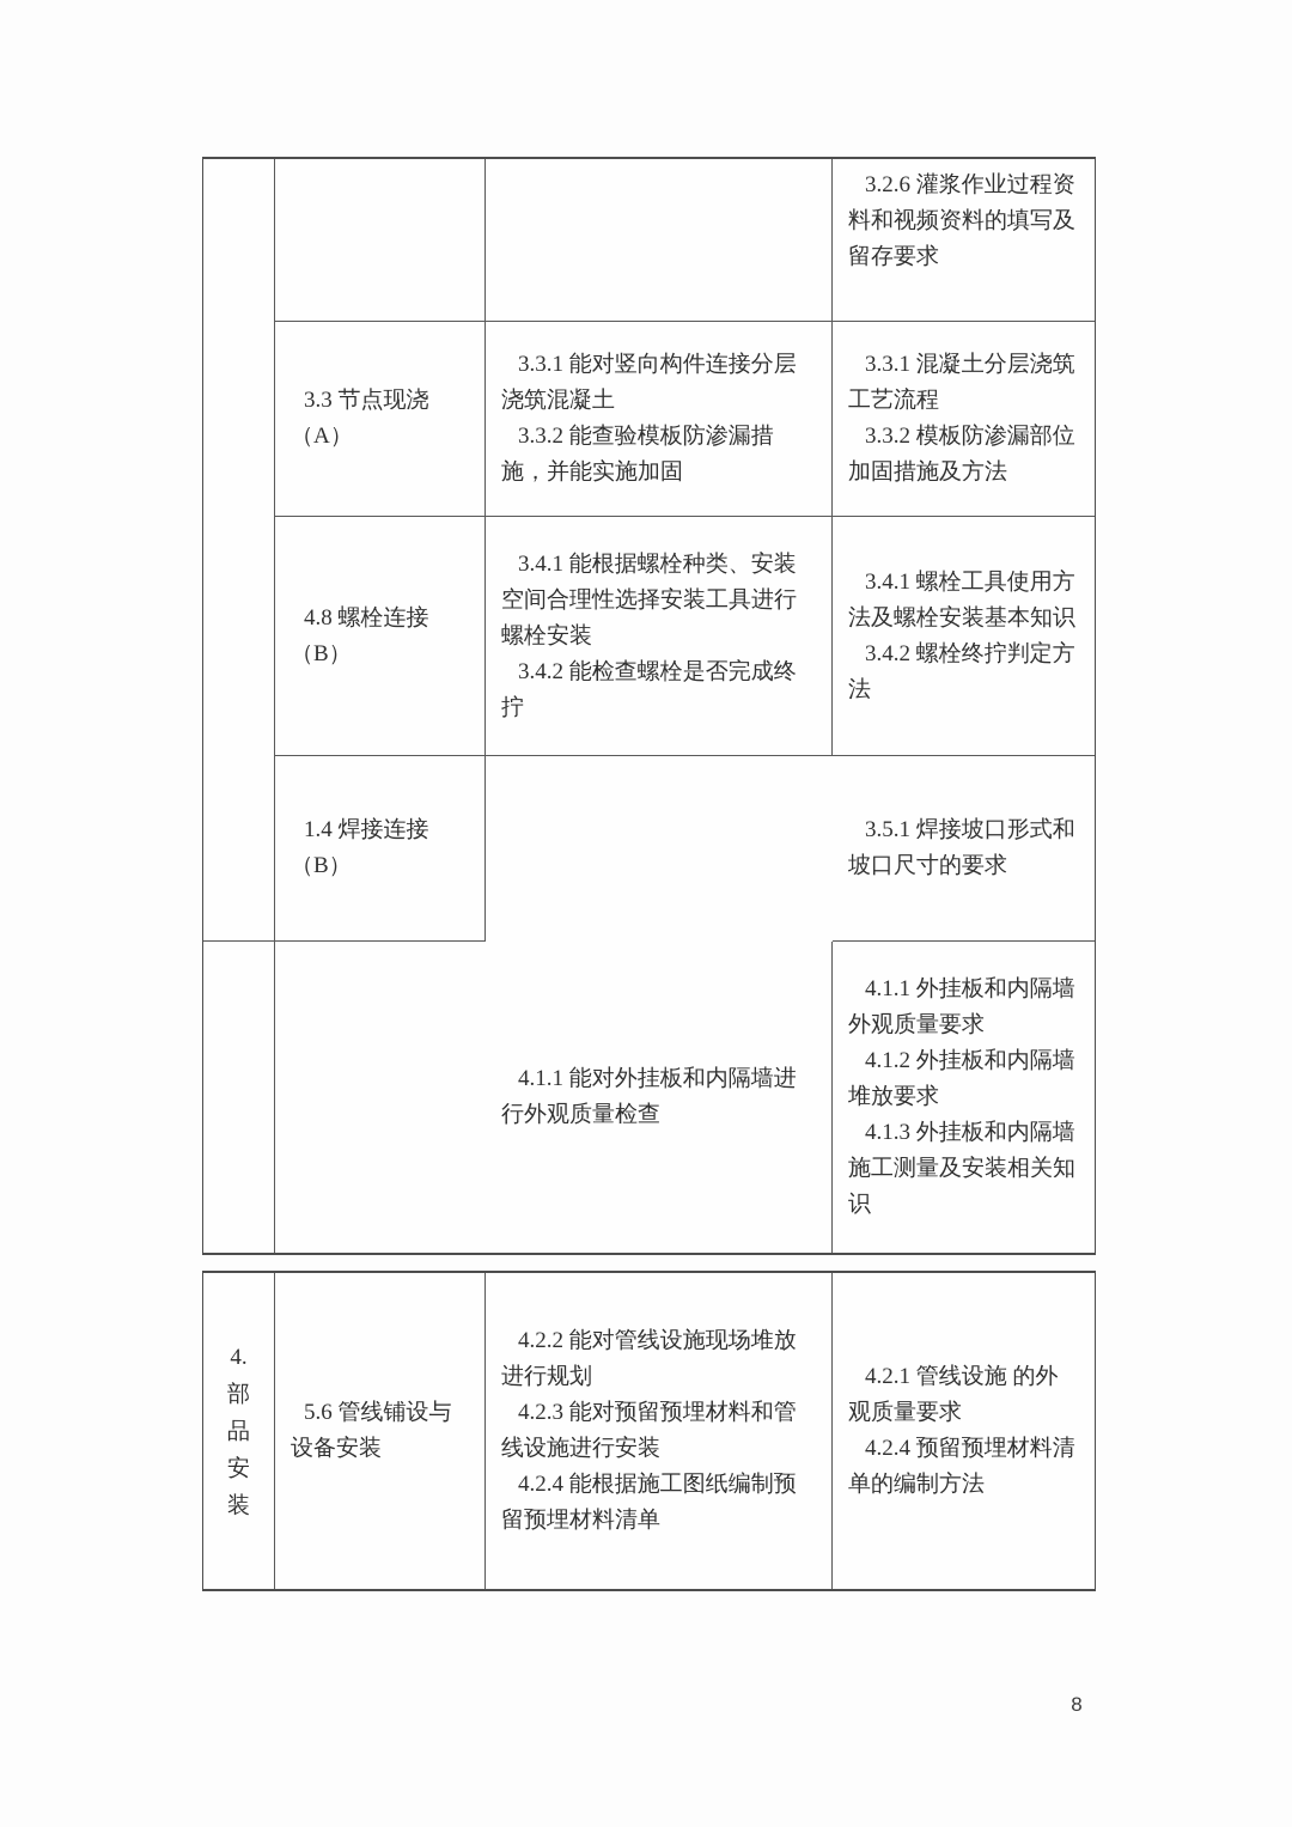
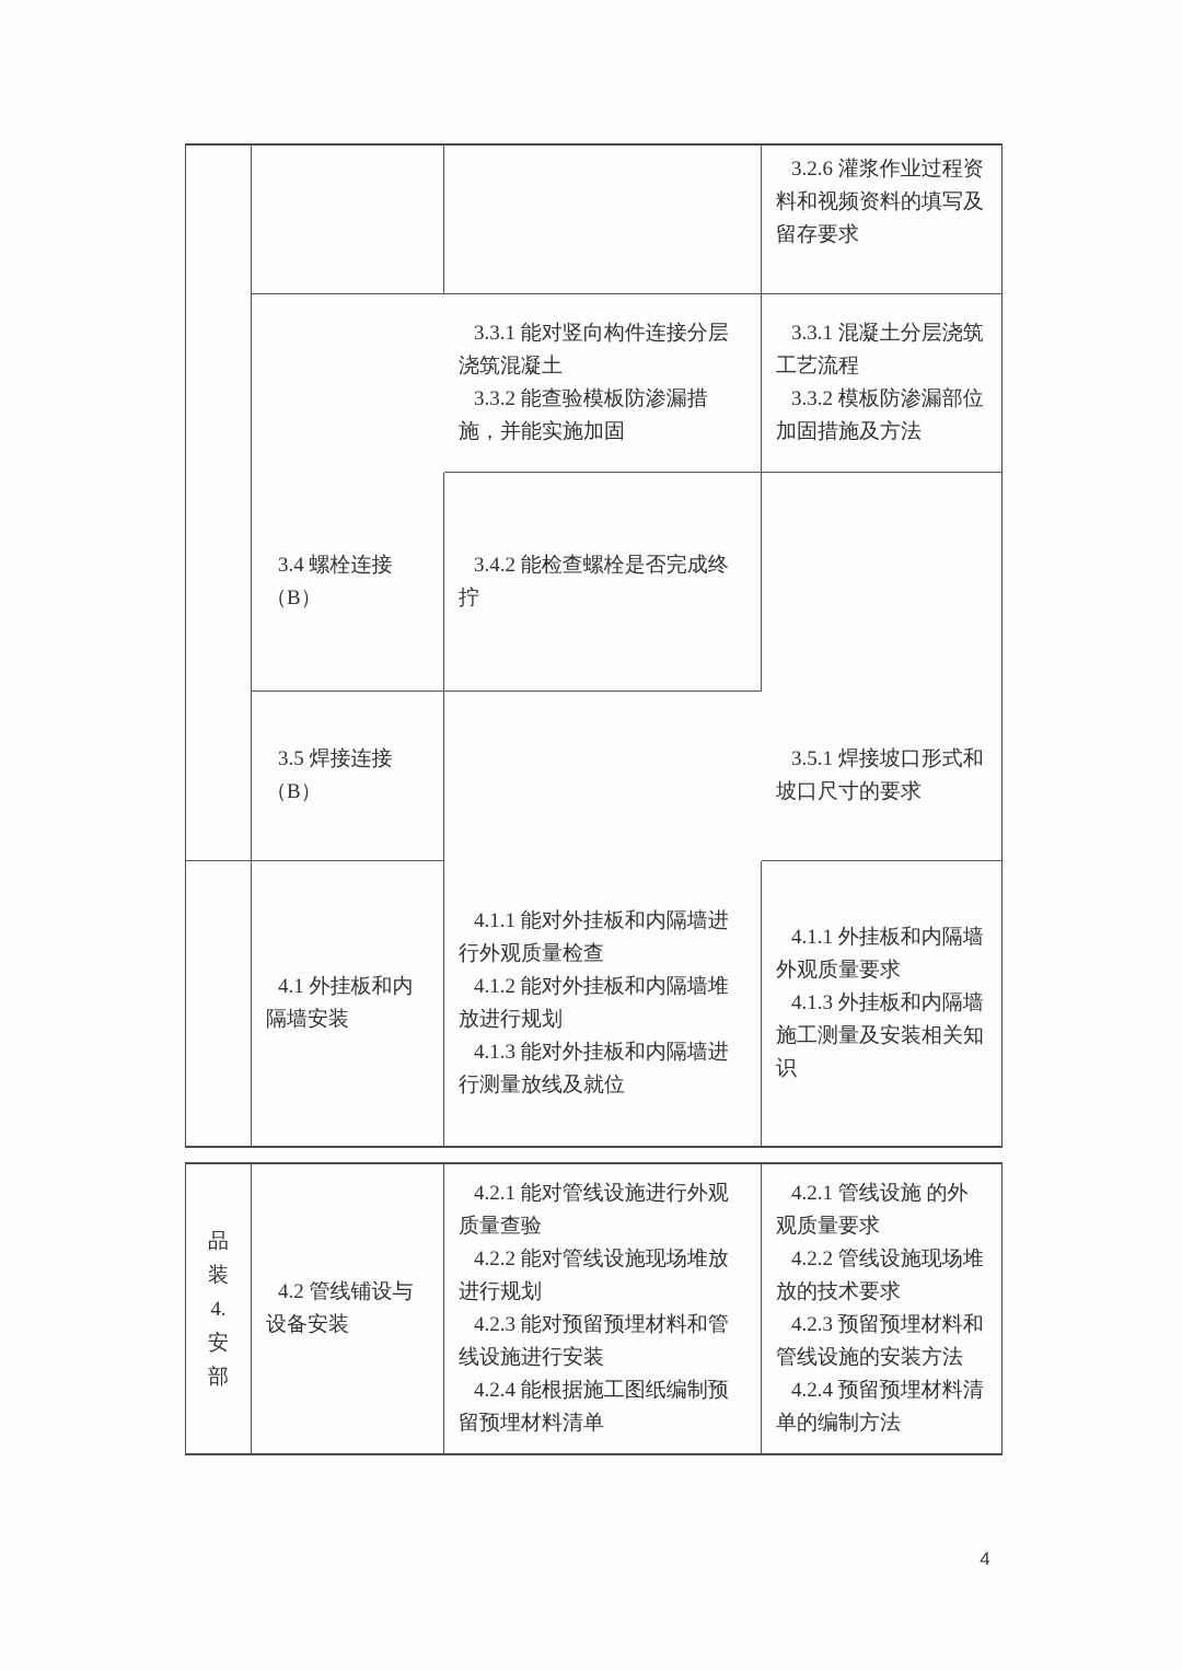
  3.2.6 灌浆作业过程资料和视频资料的填写及留存要求
- 3.3 节点现浇（A）
  3.3.1 能对竖向构件连接分层浇筑混凝土
  3.3.2 能查验模板防渗漏措施，并能实施加固
  3.3.1 混凝土分层浇筑工艺流程
  3.3.2 模板防渗漏部位加固措施及方法
- 4.8 螺栓连接（B）
+ 3.4 螺栓连接（B）
- 3.4.1 能根据螺栓种类、安装空间合理性选择安装工具进行螺栓安装
  3.4.2 能检查螺栓是否完成终拧
- 3.4.1 螺栓工具使用方法及螺栓安装基本知识
- 3.4.2 螺栓终拧判定方法
- 1.4 焊接连接（B）
+ 3.5 焊接连接（B）
  3.5.1 焊接坡口形式和坡口尺寸的要求
+ 4.1 外挂板和内隔墙安装
  4.1.1 能对外挂板和内隔墙进行外观质量检查
+ 4.1.2 能对外挂板和内隔墙堆放进行规划
+ 4.1.3 能对外挂板和内隔墙进行测量放线及就位
  4.1.1 外挂板和内隔墙外观质量要求
- 4.1.2 外挂板和内隔墙堆放要求
  4.1.3 外挂板和内隔墙施工测量及安装相关知识
- 4.
+ 品
- 部
+ 装
- 品
+ 4.
  安
- 装
+ 部
- 5.6 管线铺设与设备安装
+ 4.2 管线铺设与设备安装
+ 4.2.1 能对管线设施进行外观质量查验
  4.2.2 能对管线设施现场堆放进行规划
  4.2.3 能对预留预埋材料和管线设施进行安装
  4.2.4 能根据施工图纸编制预留预埋材料清单
  4.2.1 管线设施 的外观质量要求
+ 4.2.2 管线设施现场堆放的技术要求
+ 4.2.3 预留预埋材料和管线设施的安装方法
  4.2.4 预留预埋材料清单的编制方法
- 8
+ 4
